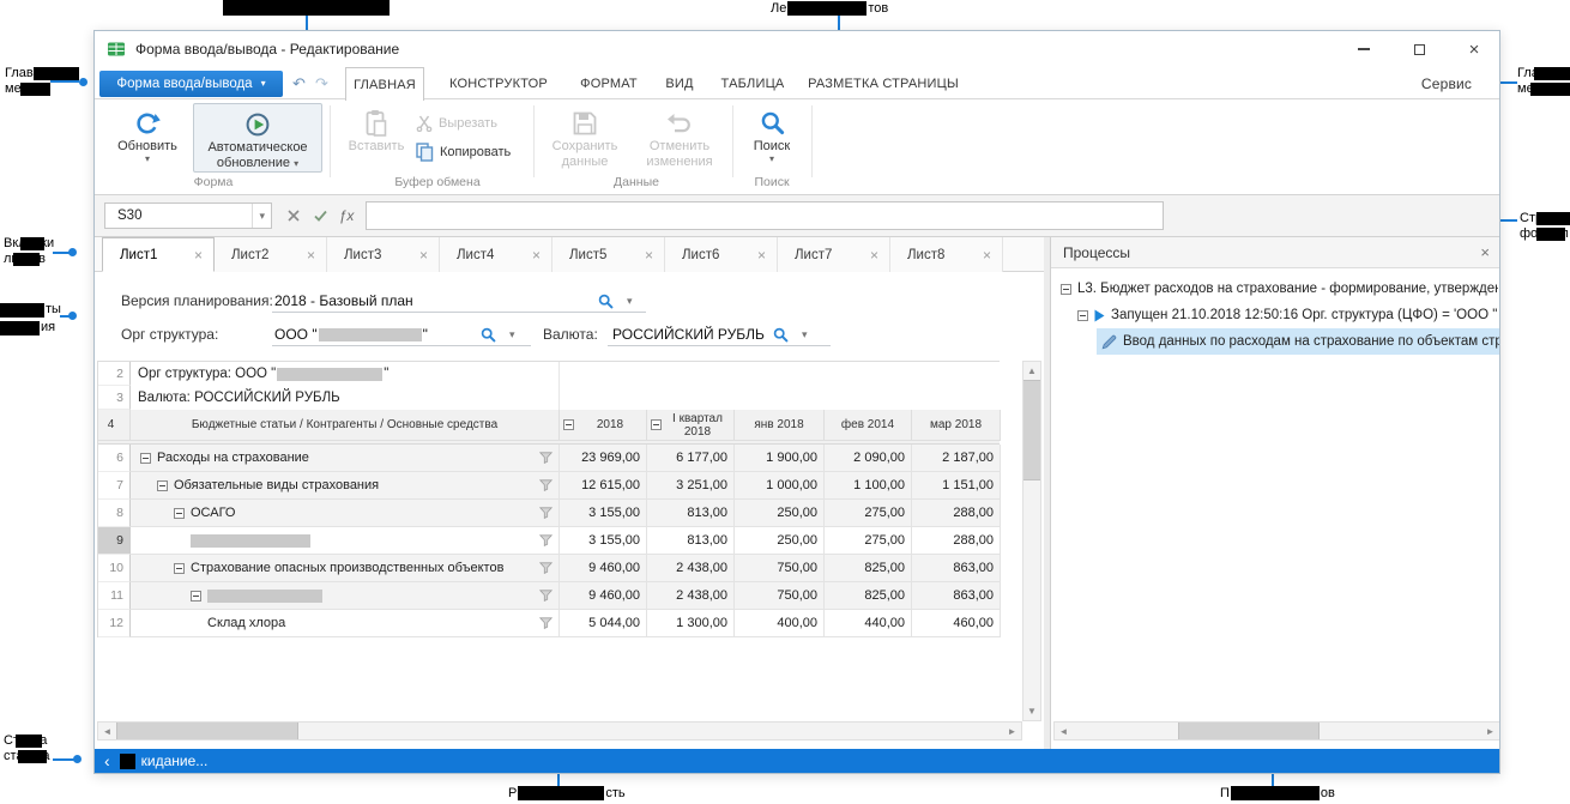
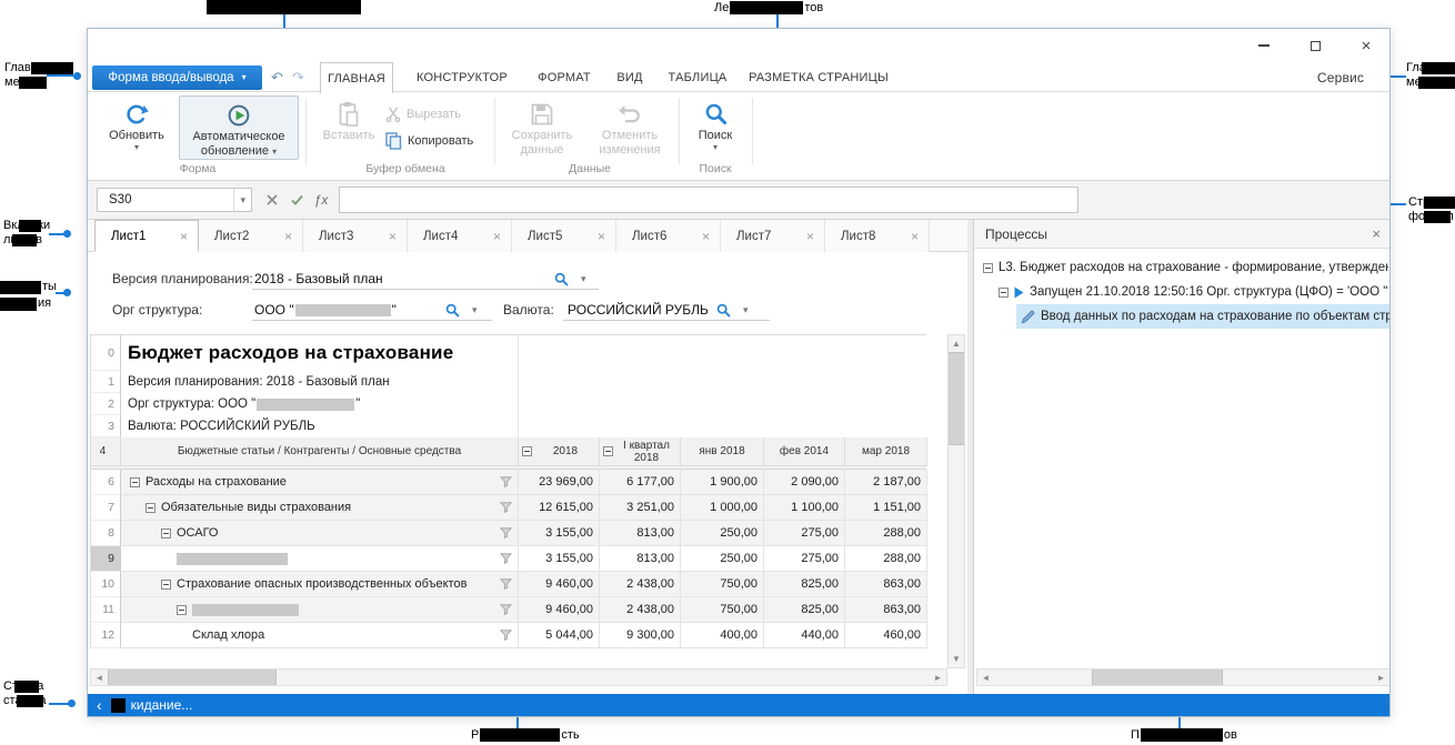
  Ле
  тов
  ты
  ия
  Р
  сть
  П
  ов
- Форма ввода/вывода - Редактирование
  ×
  Форма ввода/вывода
  ▾
  ↶
  ↷
  ГЛАВНАЯ
  КОНСТРУКТОР
  ФОРМАТ
  ВИД
  ТАБЛИЦА
  РАЗМЕТКА СТРАНИЦЫ
  Сервис
  Обновить
  ▾
  Автоматическое
  обновление ▾
  Вставить
  Вырезать
  Копировать
  Сохранить
  данные
  Отменить
  изменения
  Поиск
  ▾
  Форма
  Буфер обмена
  Данные
  Поиск
  S30
  ▾
  ƒx
  Лист1
  ×
  Лист2
  ×
  Лист3
  ×
  Лист4
  ×
  Лист5
  ×
  Лист6
  ×
  Лист7
  ×
  Лист8
  ×
  Версия планирования:
  2018 - Базовый план
  ▾
  Орг структура:
  ООО "
  "
  ▾
  Валюта:
  РОССИЙСКИЙ РУБЛЬ
  ▾
+ 0
+ Бюджет расходов на страхование
+ 1
+ Версия планирования: 2018 - Базовый план
  2
  Орг структура: ООО "
  "
  3
  Валюта: РОССИЙСКИЙ РУБЛЬ
  4
  Бюджетные статьи / Контрагенты / Основные средства
  2018
  I квартал 2018
  янв 2018
  фев 2014
  мар 2018
  6
  Расходы на страхование
  23 969,00
  6 177,00
  1 900,00
  2 090,00
  2 187,00
  7
  Обязательные виды страхования
  12 615,00
  3 251,00
  1 000,00
  1 100,00
  1 151,00
  8
  ОСАГО
  3 155,00
  813,00
  250,00
  275,00
  288,00
  9
  3 155,00
  813,00
  250,00
  275,00
  288,00
  10
  Страхование опасных производственных объектов
  9 460,00
  2 438,00
  750,00
  825,00
  863,00
  11
  9 460,00
  2 438,00
  750,00
  825,00
  863,00
  12
  Склад хлора
  5 044,00
- 1 300,00
+ 9 300,00
  400,00
  440,00
  460,00
  ◄
  ►
  ▲
  ▼
  Процессы
  ×
  L3. Бюджет расходов на страхование - формирование, утвержде
  Запущен 21.10.2018 12:50:16 Орг. структура (ЦФО) = 'ООО "
  Ввод данных по расходам на страхование по объектам стр
  ◄
  ►
  ‹
  кидание...
